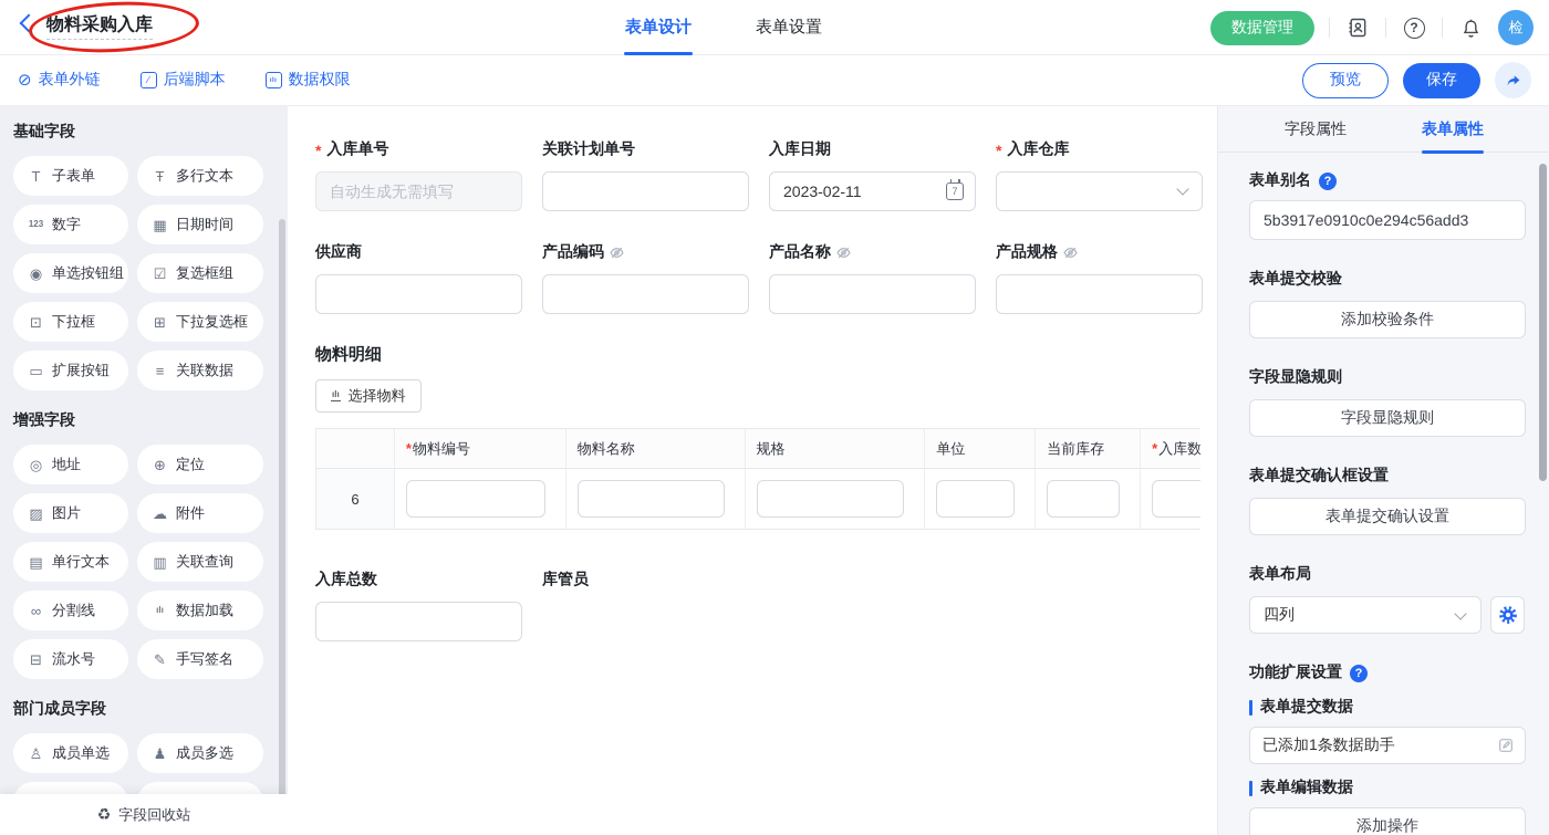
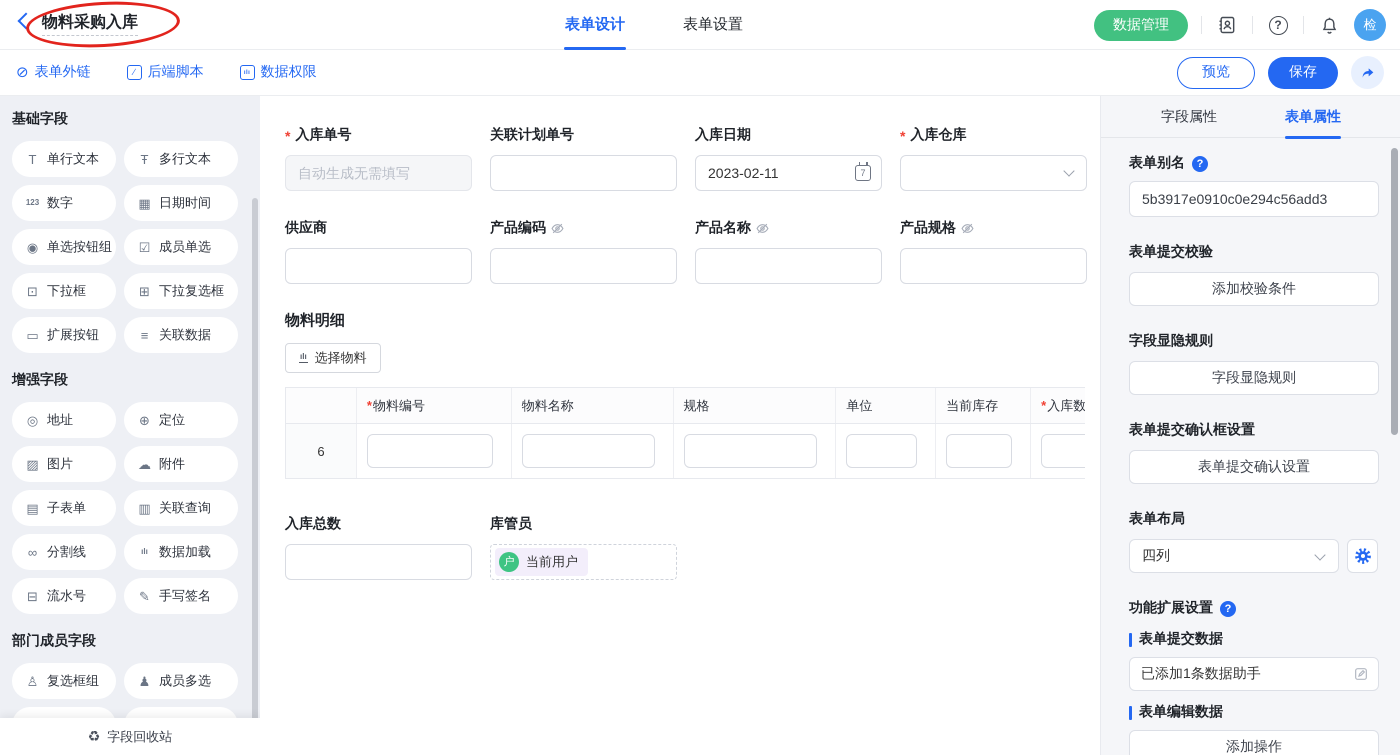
  物料采购入库
  表单设计
  表单设置
  数据管理
  检
  ⊘
  表单外链
  ∕
  后端脚本
  数据权限
  预览
  保存
  基础字段
  T
- 子表单
+ 单行文本
  Ŧ
  多行文本
  123
  数字
  ▦
  日期时间
  ◉
  单选按钮组
  ☑
- 复选框组
+ 成员单选
  ⊡
  下拉框
  ⊞
  下拉复选框
  ▭
  扩展按钮
  ≡
  关联数据
  增强字段
  ◎
  地址
  ⊕
  定位
  ▨
  图片
  ☁
  附件
  ▤
- 单行文本
+ 子表单
  ▥
  关联查询
  ∞
  分割线
  ılı
  数据加载
  ⊟
  流水号
  ✎
  手写签名
  部门成员字段
  ♙
- 成员单选
+ 复选框组
  ♟
  成员多选
  ♻
  字段回收站
  *
  入库单号
  自动生成无需填写
  关联计划单号
  入库日期
  2023-02-11
  7
  *
  入库仓库
  供应商
  产品编码
  产品名称
  产品规格
  物料明细
  ılı
  选择物料
  *
  物料编号
  物料名称
  规格
  单位
  当前库存
  *
  入库数
  6
  入库总数
  库管员
+ 户
+ 当前用户
  字段属性
  表单属性
  表单别名
  5b3917e0910c0e294c56add3
  表单提交校验
  添加校验条件
  字段显隐规则
  字段显隐规则
  表单提交确认框设置
  表单提交确认设置
  表单布局
  四列
  功能扩展设置
  表单提交数据
  已添加1条数据助手
  表单编辑数据
  添加操作
